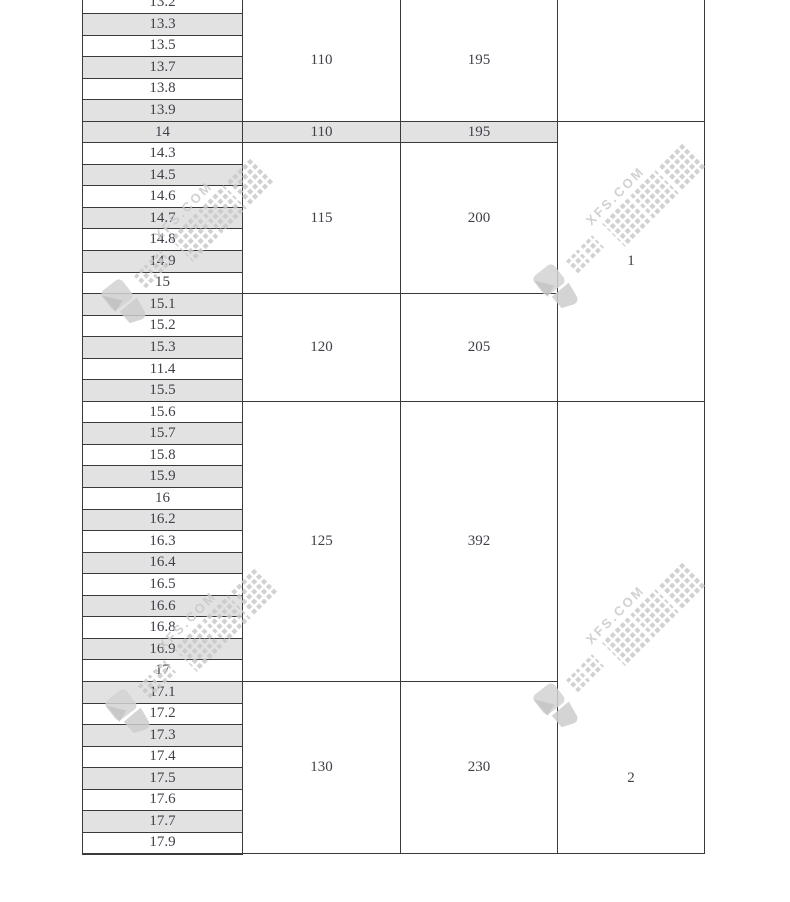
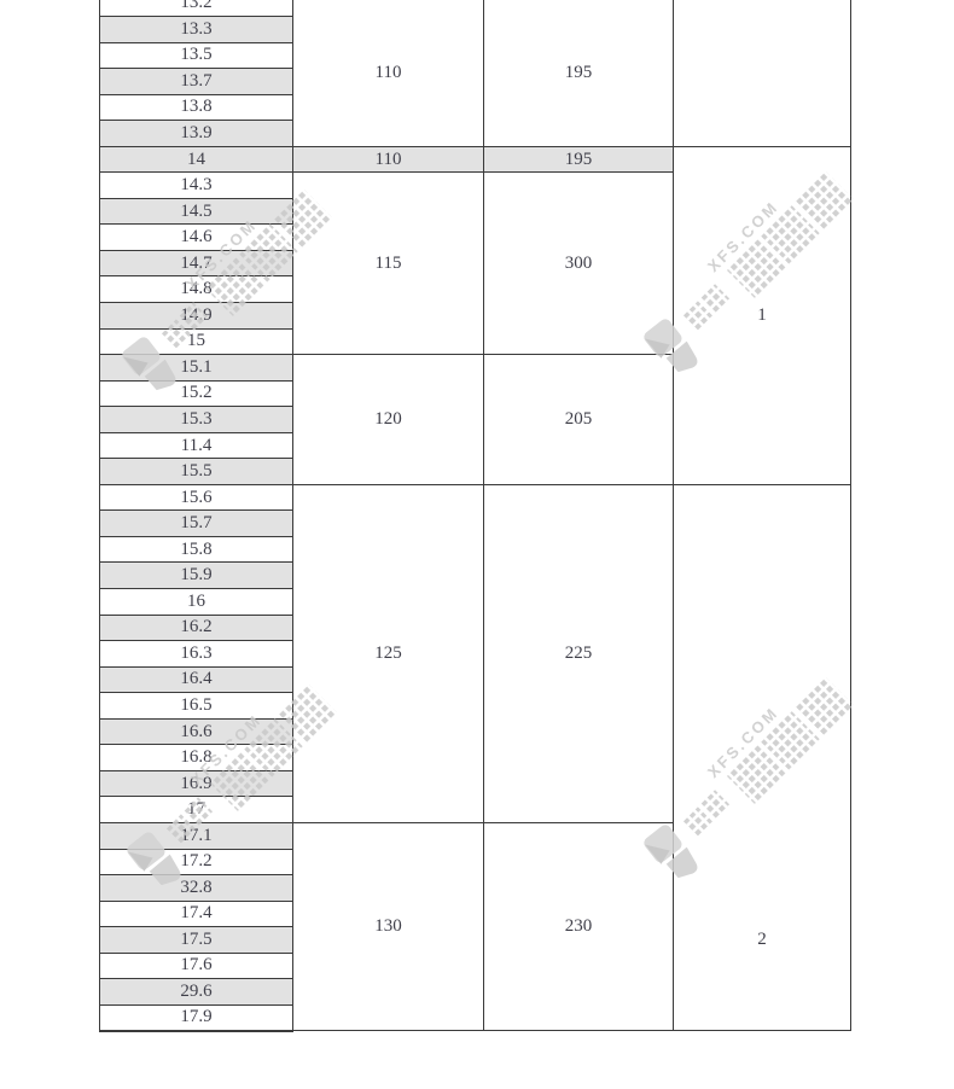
  13.2	110	195
  13.3
  13.5
  13.7
  13.8
  13.9
  14	110	195	1
- 14.3	115	200
+ 14.3	115	300
  14.5
  14.6
  14.7
  14.8
  14.9
  15
  15.1	120	205
  15.2
  15.3
  11.4
  15.5
- 15.6	125	392	2
+ 15.6	125	225	2
  15.7
  15.8
  15.9
  16
  16.2
  16.3
  16.4
  16.5
  16.6
  16.8
  16.9
  17
  17.1	130	230
  17.2
- 17.3
+ 32.8
  17.4
  17.5
  17.6
- 17.7
+ 29.6
  17.9
